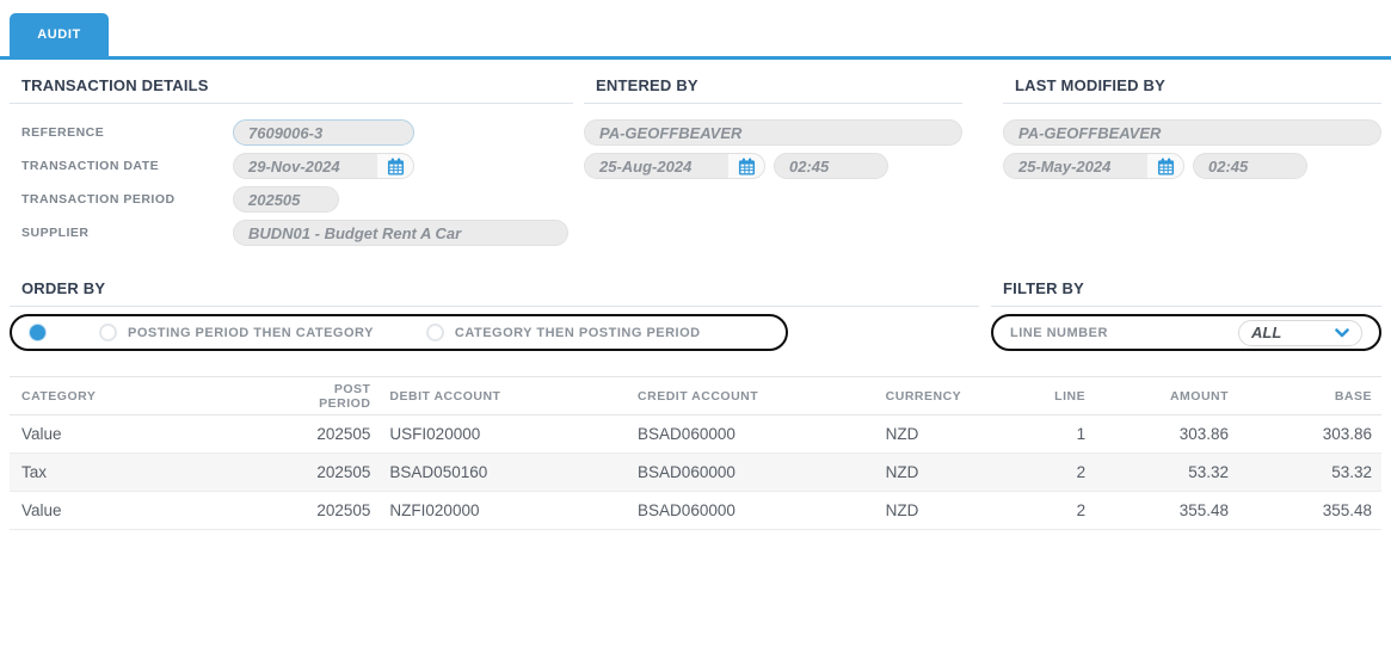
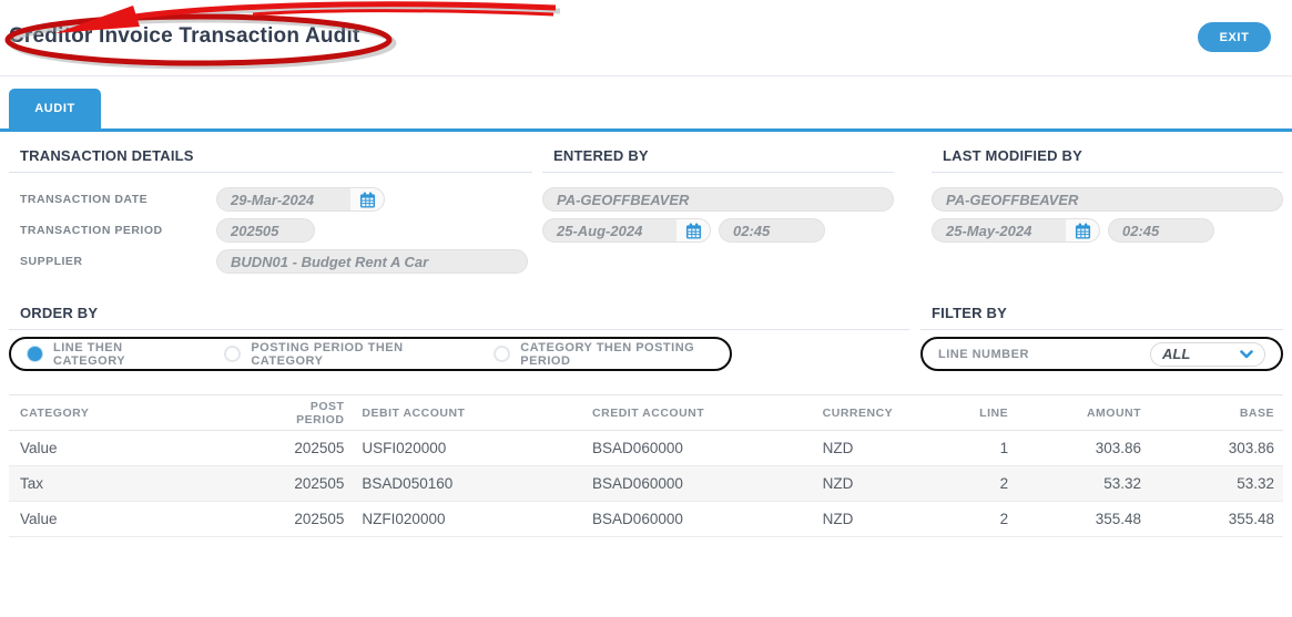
+ Creditor Invoice Transaction Audit
+ EXIT
  AUDIT
  TRANSACTION DETAILS
- REFERENCE
- 7609006-3
  TRANSACTION DATE
- 29-Nov-2024
+ 29-Mar-2024
  TRANSACTION PERIOD
  202505
  SUPPLIER
  BUDN01 - Budget Rent A Car
  ENTERED BY
  PA-GEOFFBEAVER
  25-Aug-2024
  02:45
  LAST MODIFIED BY
  PA-GEOFFBEAVER
  25-May-2024
  02:45
  ORDER BY
+ LINE THEN CATEGORY
  POSTING PERIOD THEN CATEGORY
  CATEGORY THEN POSTING PERIOD
  FILTER BY
  LINE NUMBER
  ALL
  CATEGORY	POST PERIOD	DEBIT ACCOUNT	CREDIT ACCOUNT	CURRENCY	LINE	AMOUNT	BASE
  Value	202505	USFI020000	BSAD060000	NZD	1	303.86	303.86
  Tax	202505	BSAD050160	BSAD060000	NZD	2	53.32	53.32
  Value	202505	NZFI020000	BSAD060000	NZD	2	355.48	355.48
